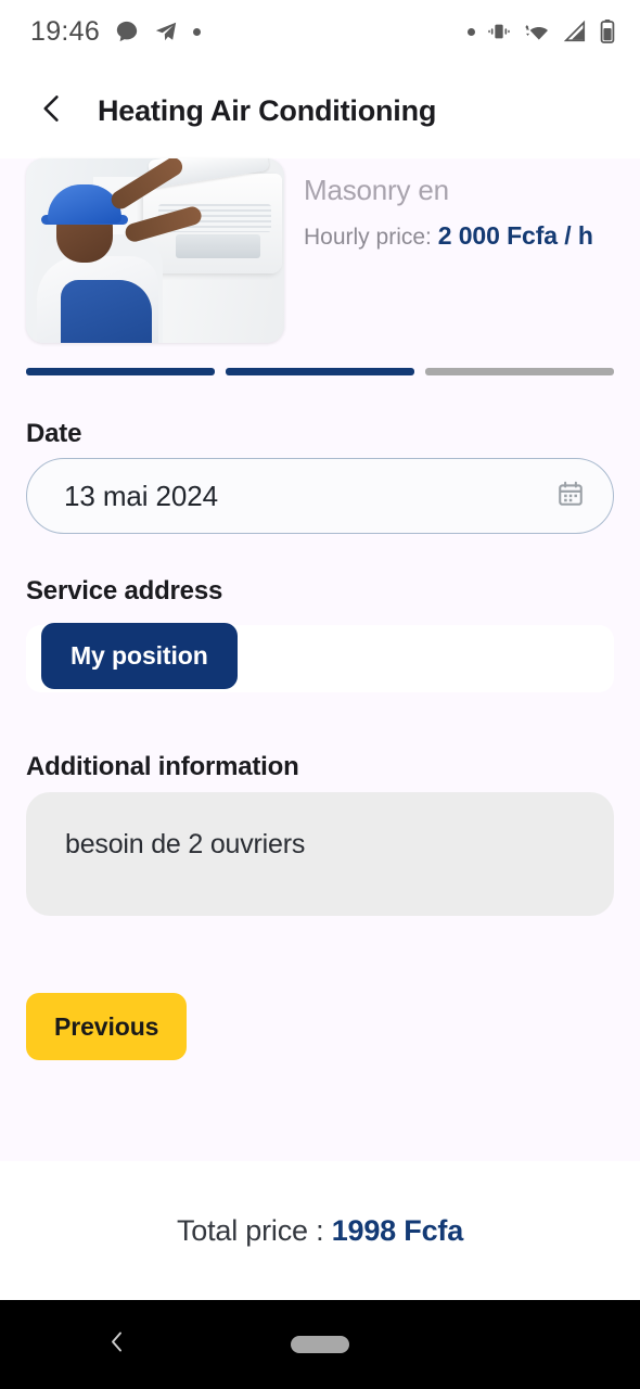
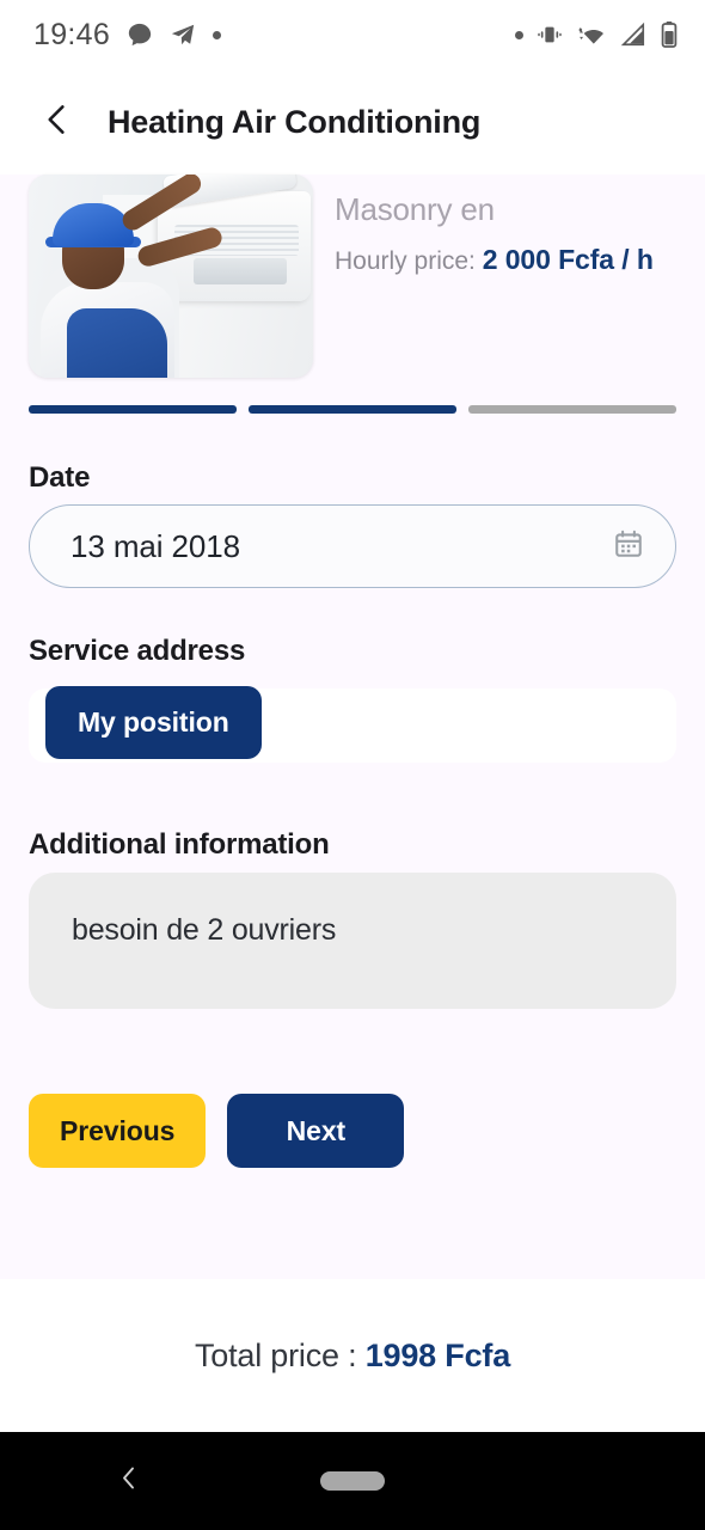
  19:46
  Heating Air Conditioning
  Masonry en
  Hourly price: 2 000 Fcfa / h
  Date
- 13 mai 2024
+ 13 mai 2018
  Service address
  My position
  Additional information
  besoin de 2 ouvriers
  Previous
+ Next
  Total price : 1998 Fcfa
